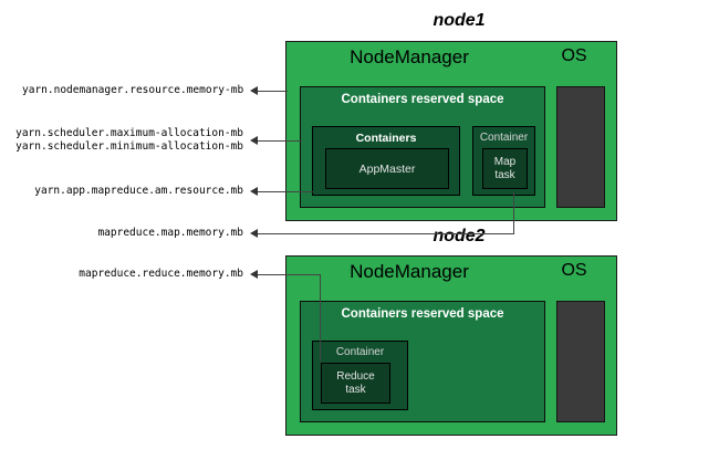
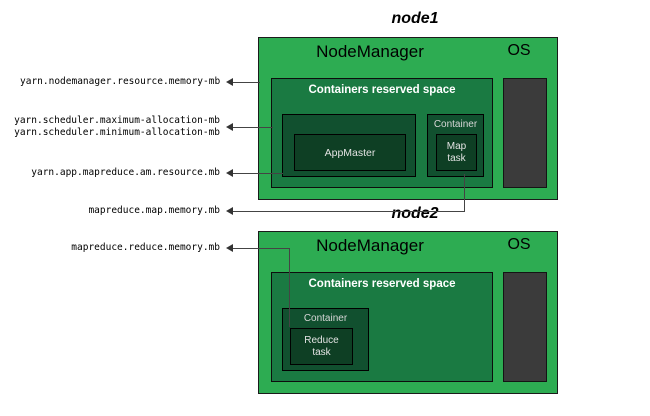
  node1
  NodeManager
  OS
  Containers reserved space
- Containers
  AppMaster
  Container
  Map
  task
  node2
  NodeManager
  OS
  Containers reserved space
  Container
  Reduce
  task
  yarn.nodemanager.resource.memory-mb
  yarn.scheduler.maximum-allocation-mb
  yarn.scheduler.minimum-allocation-mb
  yarn.app.mapreduce.am.resource.mb
  mapreduce.map.memory.mb
  mapreduce.reduce.memory.mb
